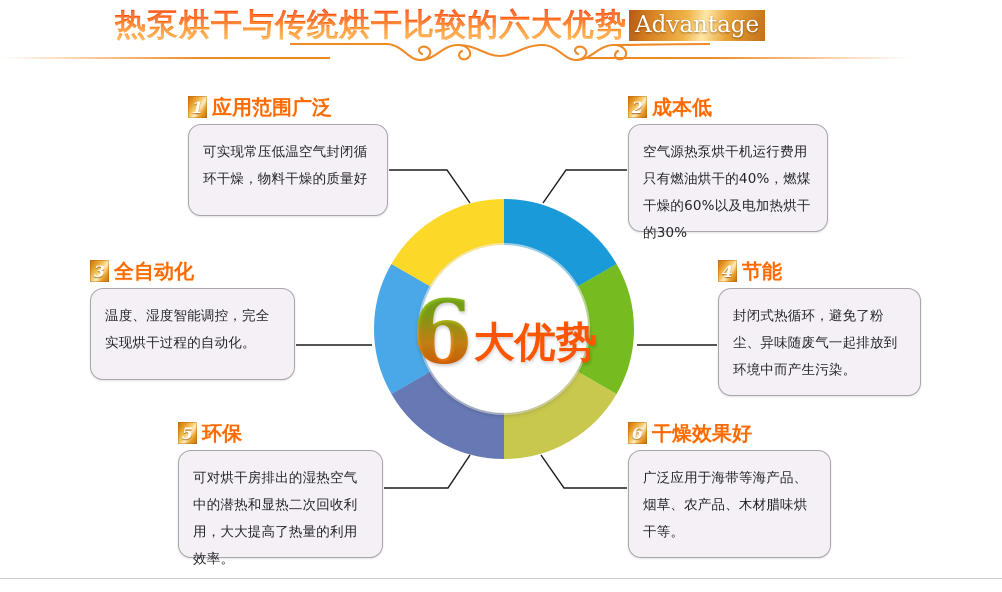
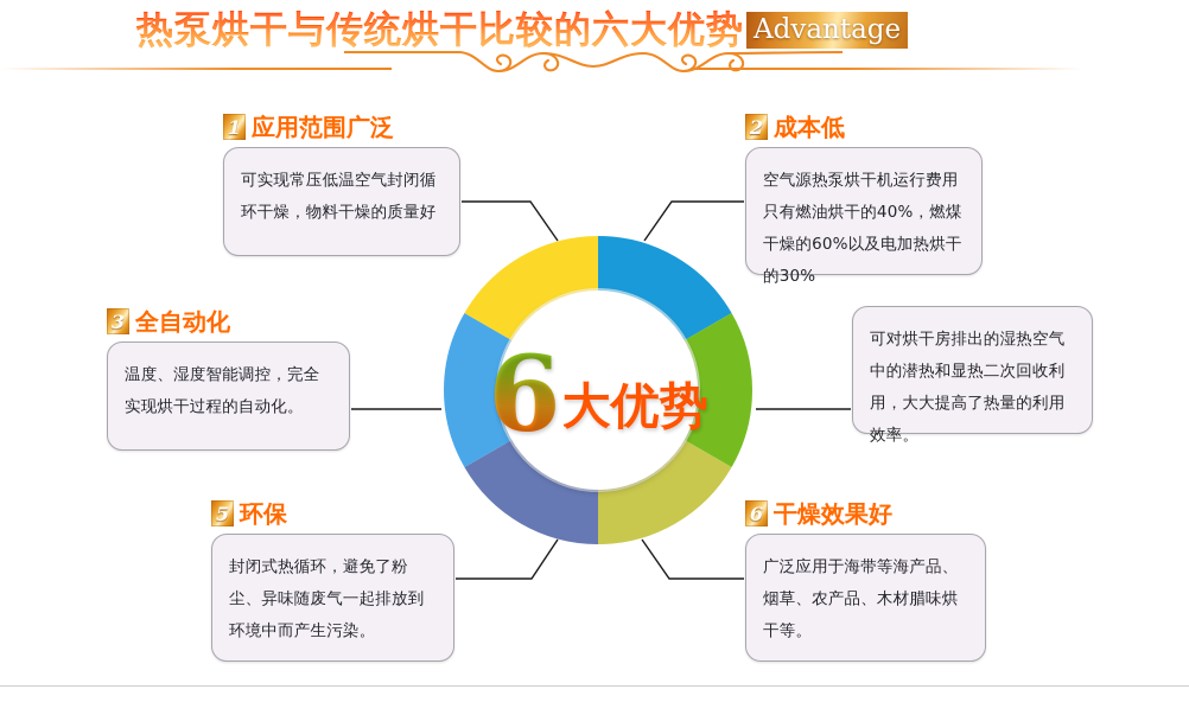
  热泵烘干与传统烘干比较的六大优势
  Advantage
  6
  大优势
  1
  应用范围广泛
  可实现常压低温空气封闭循环干燥，物料干燥的质量好
  2
  成本低
  空气源热泵烘干机运行费用只有燃油烘干的40%，燃煤干燥的60%以及电加热烘干的30%
  3
  全自动化
  温度、湿度智能调控，完全实现烘干过程的自动化。
- 4
- 节能
- 封闭式热循环，避免了粉尘、异味随废气一起排放到环境中而产生污染。
+ 可对烘干房排出的湿热空气中的潜热和显热二次回收利用，大大提高了热量的利用效率。
  5
  环保
- 可对烘干房排出的湿热空气中的潜热和显热二次回收利用，大大提高了热量的利用效率。
+ 封闭式热循环，避免了粉尘、异味随废气一起排放到环境中而产生污染。
  6
  干燥效果好
  广泛应用于海带等海产品、烟草、农产品、木材腊味烘干等。
